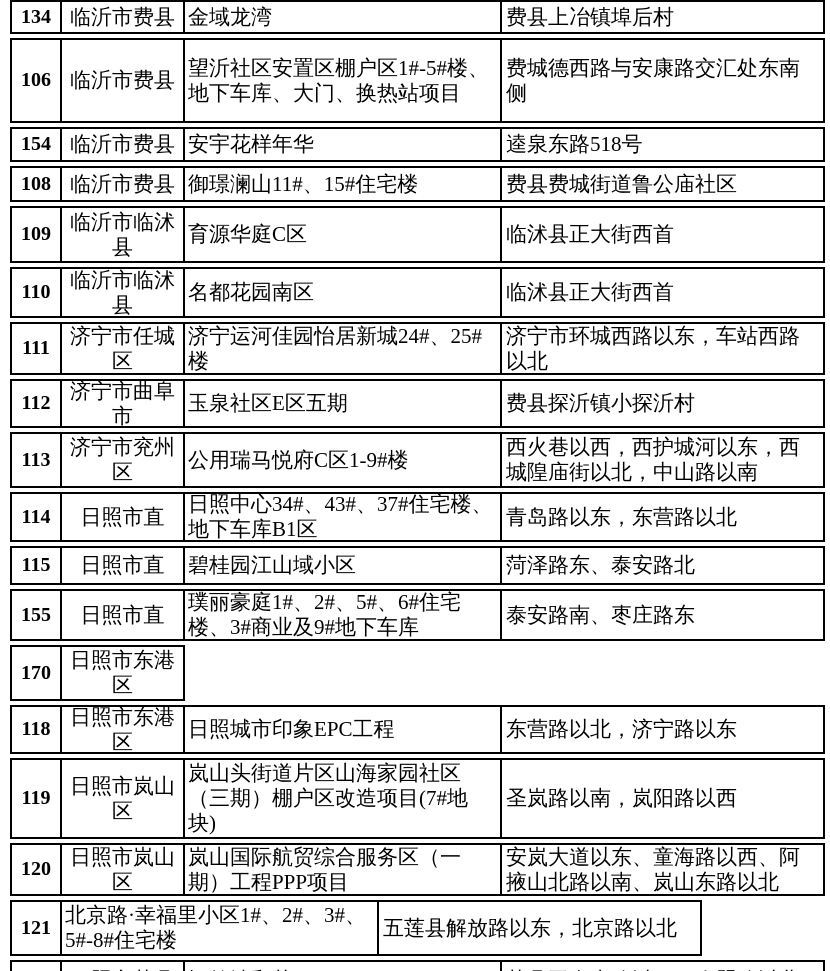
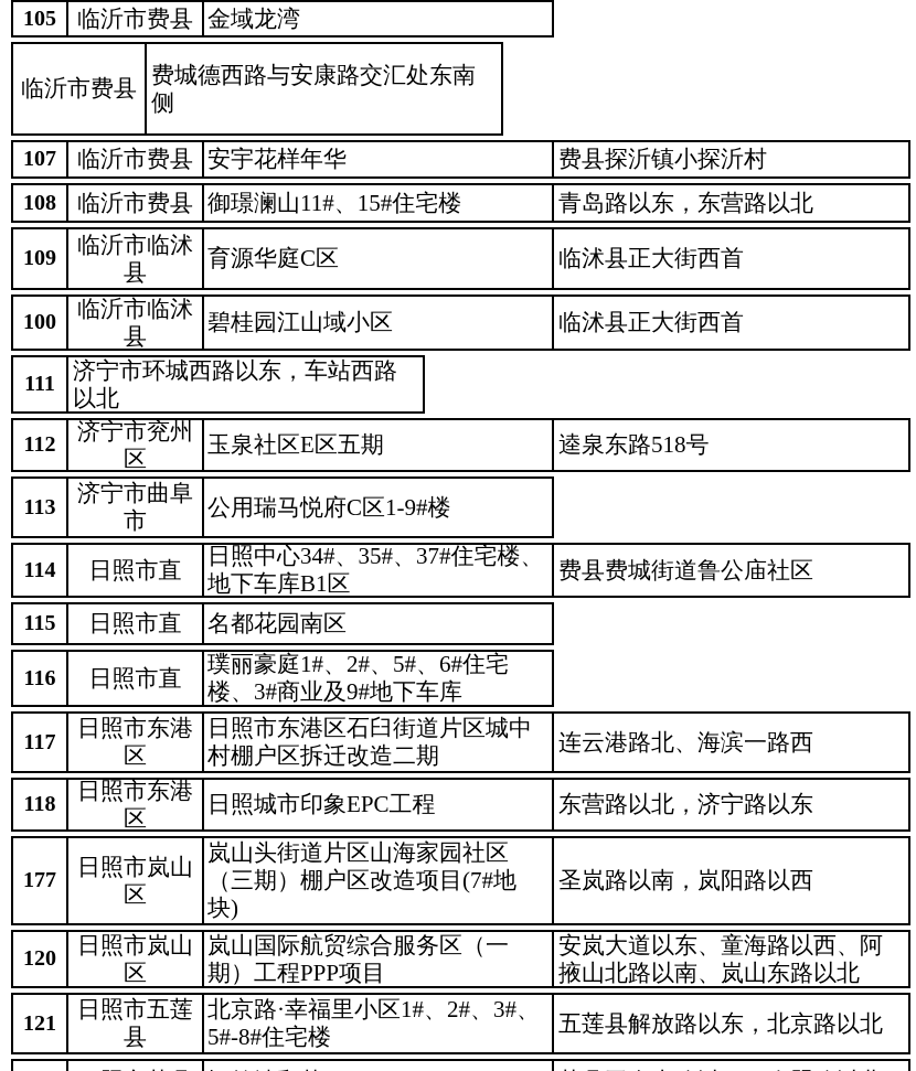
- 134
+ 105
  临沂市费县
  金域龙湾
- 费县上冶镇埠后村
- 106
  临沂市费县
- 望沂社区安置区棚户区1#-5#楼、地下车库、大门、换热站项目
  费城德西路与安康路交汇处东南侧
- 154
+ 107
  临沂市费县
  安宇花样年华
- 逵泉东路518号
+ 费县探沂镇小探沂村
  108
  临沂市费县
  御璟澜山11#、15#住宅楼
- 费县费城街道鲁公庙社区
+ 青岛路以东，东营路以北
  109
  临沂市临沭县
  育源华庭C区
  临沭县正大街西首
- 110
+ 100
  临沂市临沭县
- 名都花园南区
+ 碧桂园江山域小区
  临沭县正大街西首
  111
- 济宁市任城区
- 济宁运河佳园怡居新城24#、25#楼
  济宁市环城西路以东，车站西路以北
  112
- 济宁市曲阜市
+ 济宁市兖州区
  玉泉社区E区五期
- 费县探沂镇小探沂村
+ 逵泉东路518号
  113
- 济宁市兖州区
+ 济宁市曲阜市
  公用瑞马悦府C区1-9#楼
- 西火巷以西，西护城河以东，西城隍庙街以北，中山路以南
  114
  日照市直
- 日照中心34#、43#、37#住宅楼、地下车库B1区
+ 日照中心34#、35#、37#住宅楼、地下车库B1区
- 青岛路以东，东营路以北
+ 费县费城街道鲁公庙社区
  115
  日照市直
- 碧桂园江山域小区
+ 名都花园南区
- 菏泽路东、泰安路北
- 155
+ 116
  日照市直
  璞丽豪庭1#、2#、5#、6#住宅楼、3#商业及9#地下车库
- 泰安路南、枣庄路东
- 170
+ 117
  日照市东港区
+ 日照市东港区石臼街道片区城中村棚户区拆迁改造二期
+ 连云港路北、海滨一路西
  118
  日照市东港区
  日照城市印象EPC工程
  东营路以北，济宁路以东
- 119
+ 177
  日照市岚山区
  岚山头街道片区山海家园社区（三期）棚户区改造项目(7#地块)
  圣岚路以南，岚阳路以西
  120
  日照市岚山区
  岚山国际航贸综合服务区（一期）工程PPP项目
  安岚大道以东、童海路以西、阿掖山北路以南、岚山东路以北
  121
+ 日照市五莲县
  北京路·幸福里小区1#、2#、3#、5#-8#住宅楼
  五莲县解放路以东，北京路以北
